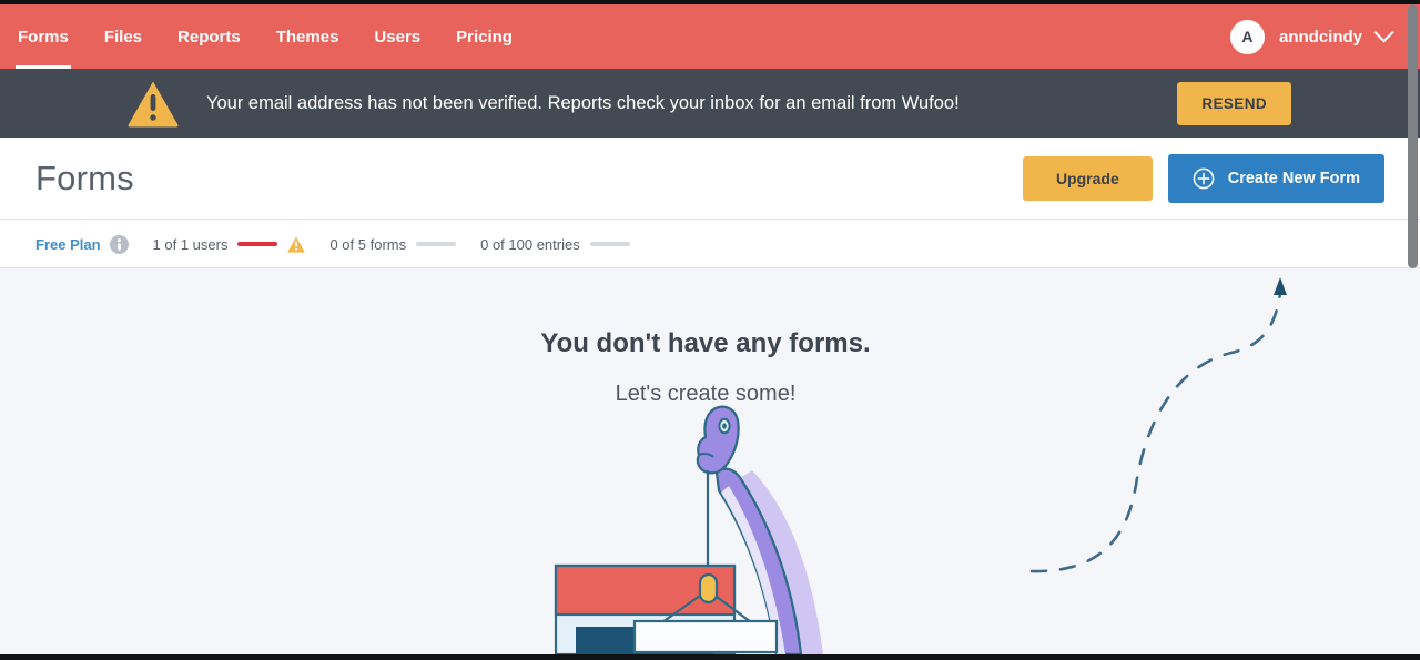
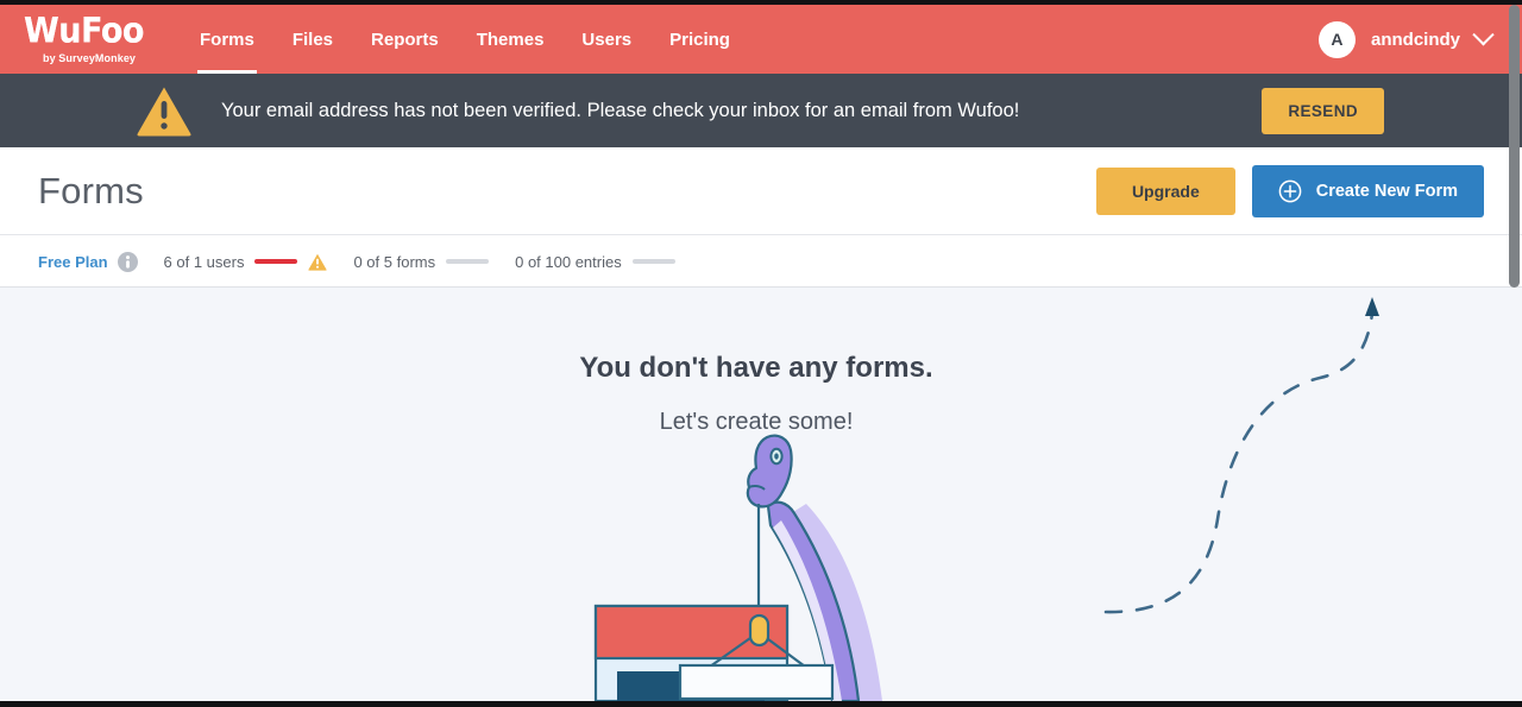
+ WuFoo
+ by SurveyMonkey
  Forms
  Files
  Reports
  Themes
  Users
  Pricing
  A
  anndcindy
- Your email address has not been verified. Reports check your inbox for an email from Wufoo!
+ Your email address has not been verified. Please check your inbox for an email from Wufoo!
  RESEND
  Forms
  Upgrade
  Create New Form
  Free Plan
- 1 of 1 users
+ 6 of 1 users
  0 of 5 forms
  0 of 100 entries
  You don't have any forms.
  Let's create some!
